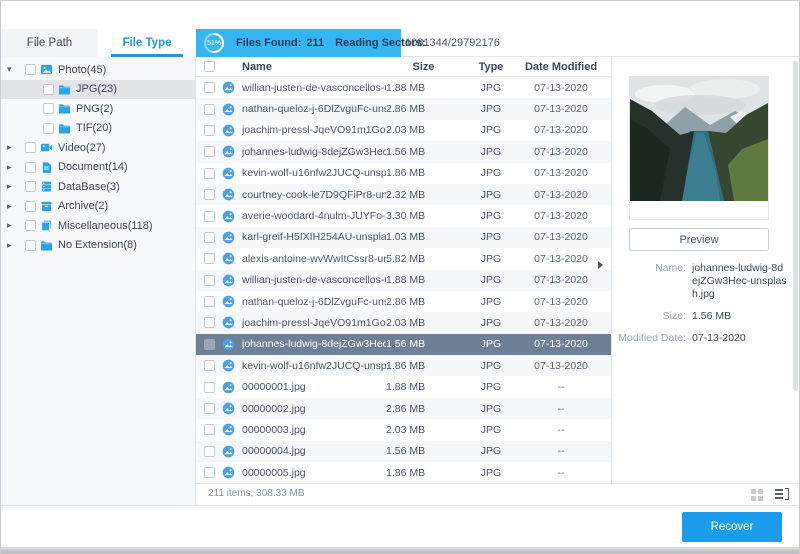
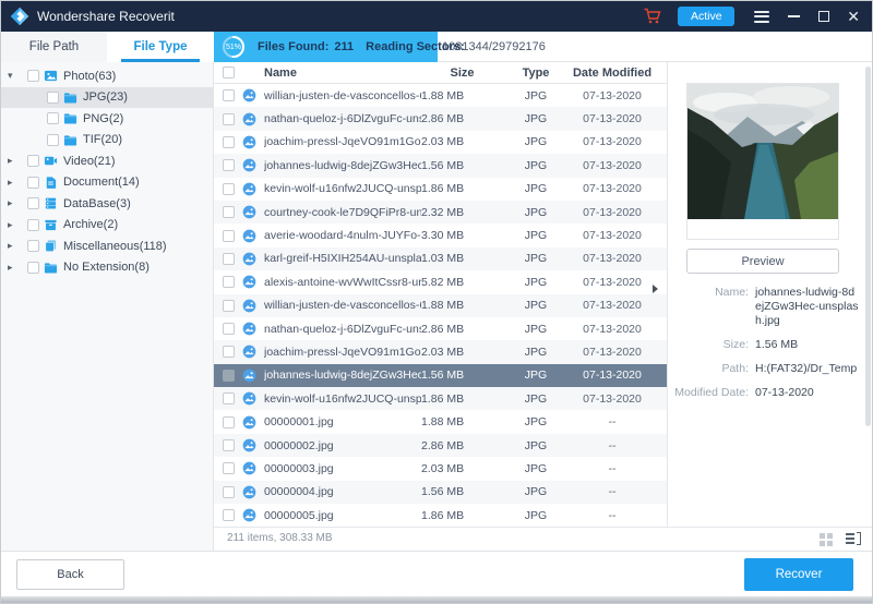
+ Wondershare Recoverit
+ Active
+ ✕
  File Path
  File Type
  Files Found: 211
  Reading Sectors:
  1081344/29792176
  ▾
- Photo(45)
+ Photo(63)
  JPG(23)
  PNG(2)
  TIF(20)
  ▸
- Video(27)
+ Video(21)
  ▸
  Document(14)
  ▸
  DataBase(3)
  ▸
  Archive(2)
  ▸
  Miscellaneous(118)
  ▸
  No Extension(8)
  Name
  Size
  Type
  Date Modified
  willian-justen-de-vasconcellos-
  1.88 MB
  JPG
  07-13-2020
  nathan-queloz-j-6DlZvguFc-un
  2.86 MB
  JPG
  07-13-2020
  joachim-pressl-JqeVO91m1Go
  2.03 MB
  JPG
  07-13-2020
  johannes-ludwig-8dejZGw3Hec
  1.56 MB
  JPG
  07-13-2020
  kevin-wolf-u16nfw2JUCQ-unsp
  1.86 MB
  JPG
  07-13-2020
  courtney-cook-le7D9QFiPr8-un
  2.32 MB
  JPG
  07-13-2020
  averie-woodard-4nulm-JUYFo-
  3.30 MB
  JPG
  07-13-2020
  karl-greif-H5IXIH254AU-unspla
  1.03 MB
  JPG
  07-13-2020
  alexis-antoine-wvWwItCssr8-u
  5.82 MB
  JPG
  07-13-2020
  willian-justen-de-vasconcellos-
  1.88 MB
  JPG
  07-13-2020
  nathan-queloz-j-6DlZvguFc-un
  2.86 MB
  JPG
  07-13-2020
  joachim-pressl-JqeVO91m1Go
  2.03 MB
  JPG
  07-13-2020
  johannes-ludwig-8dejZGw3Hec
  1.56 MB
  JPG
  07-13-2020
  kevin-wolf-u16nfw2JUCQ-unsp
  1.86 MB
  JPG
  07-13-2020
  00000001.jpg
  1.88 MB
  JPG
  --
  00000002.jpg
  2.86 MB
  JPG
  --
  00000003.jpg
  2.03 MB
  JPG
  --
  00000004.jpg
  1.56 MB
  JPG
  --
  00000005.jpg
  1.86 MB
  JPG
  --
  211 items, 308.33 MB
  Preview
  Name:
  johannes-ludwig-8dejZGw3Hec-unsplash.jpg
  Size:
  1.56 MB
+ Path:
+ H:(FAT32)/Dr_Temp
  Modified Date:
  07-13-2020
+ Back
  Recover
